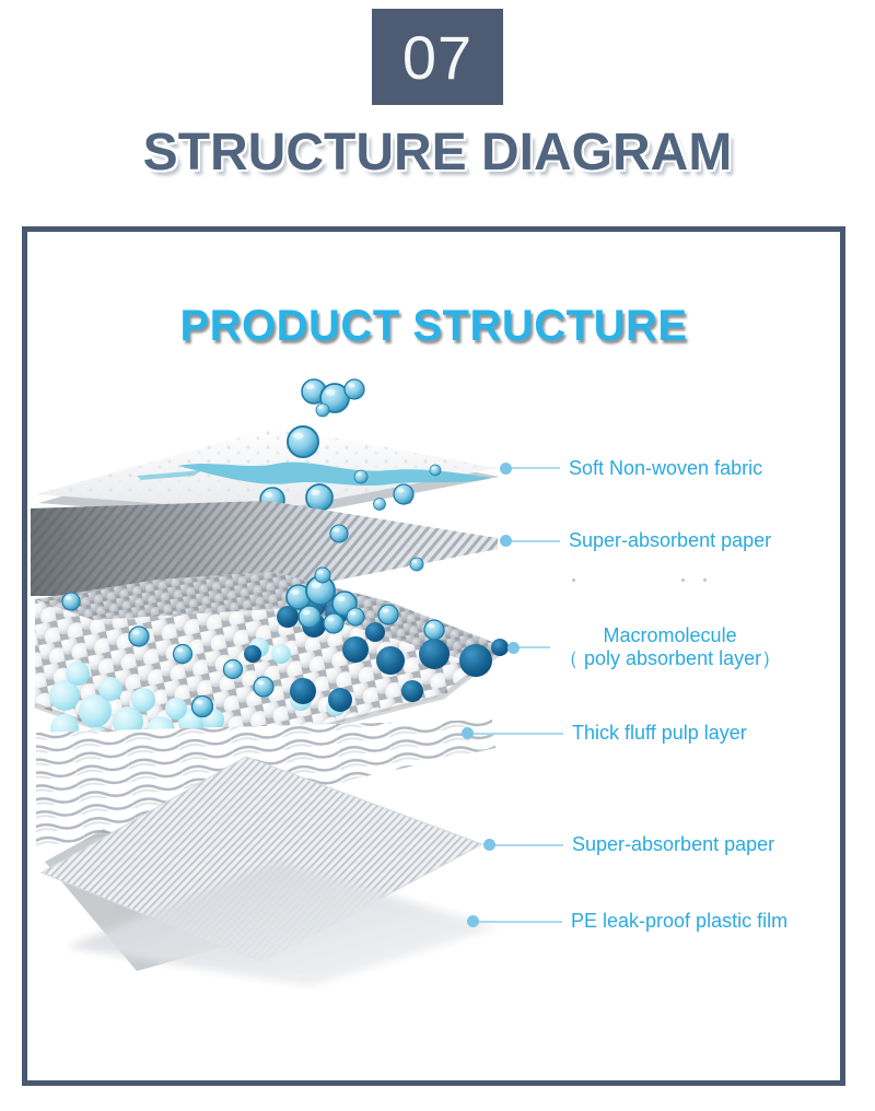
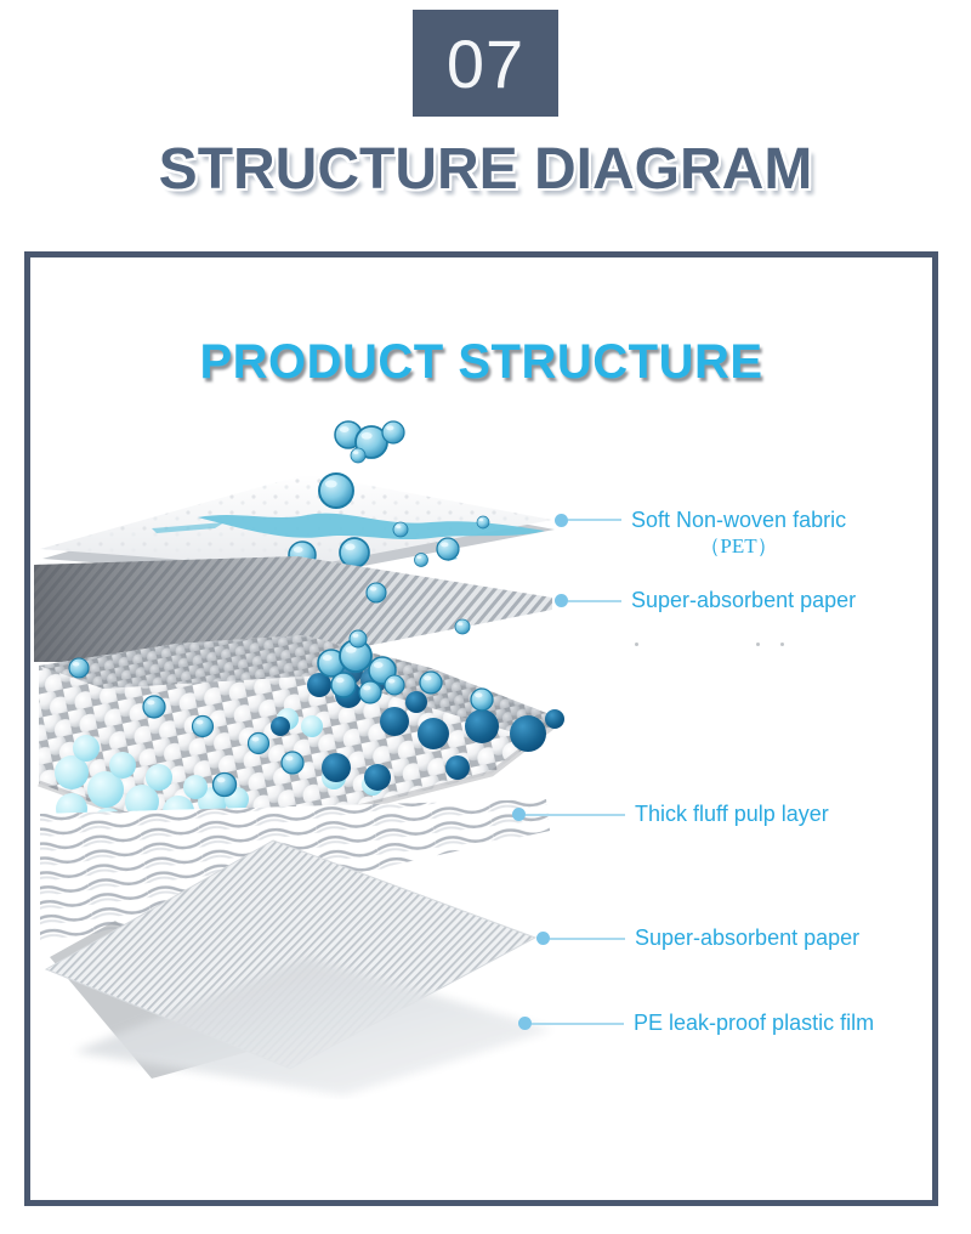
  07
  STRUCTURE DIAGRAM
  PRODUCT STRUCTURE
  Soft Non-woven fabric
+ （PET）
  Super-absorbent paper
- Macromolecule
- （ poly absorbent layer）
  Thick fluff pulp layer
  Super-absorbent paper
  PE leak-proof plastic film
